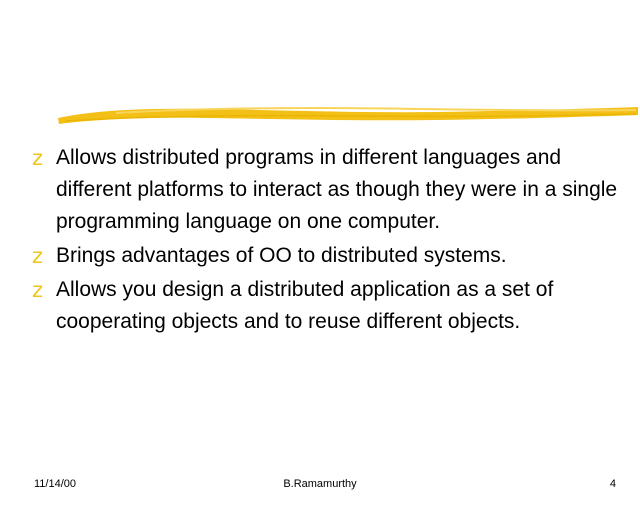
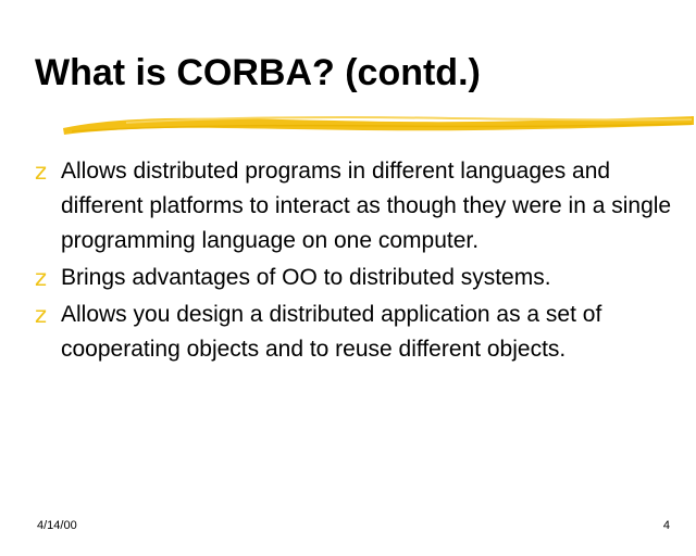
+ What is CORBA? (contd.)
  z
  Allows distributed programs in different languages and different platforms to interact as though they were in a single programming language on one computer.
  z
  Brings advantages of OO to distributed systems.
  z
  Allows you design a distributed application as a set of cooperating objects and to reuse different objects.
- 11/14/00
+ 4/14/00
- B.Ramamurthy
  4
